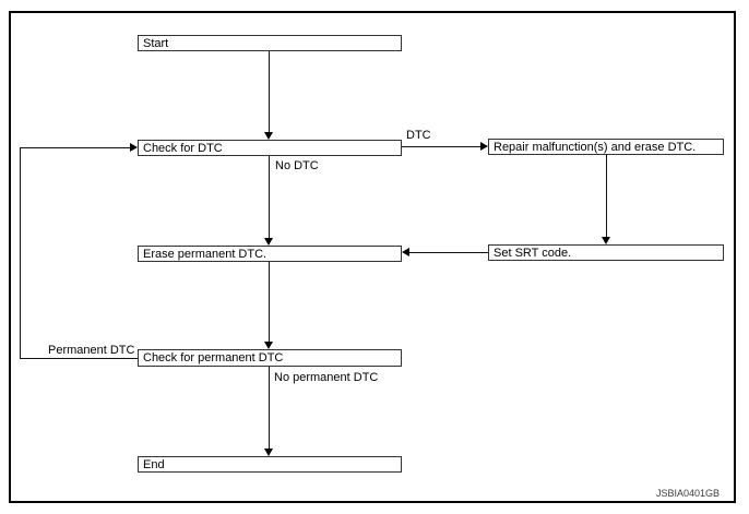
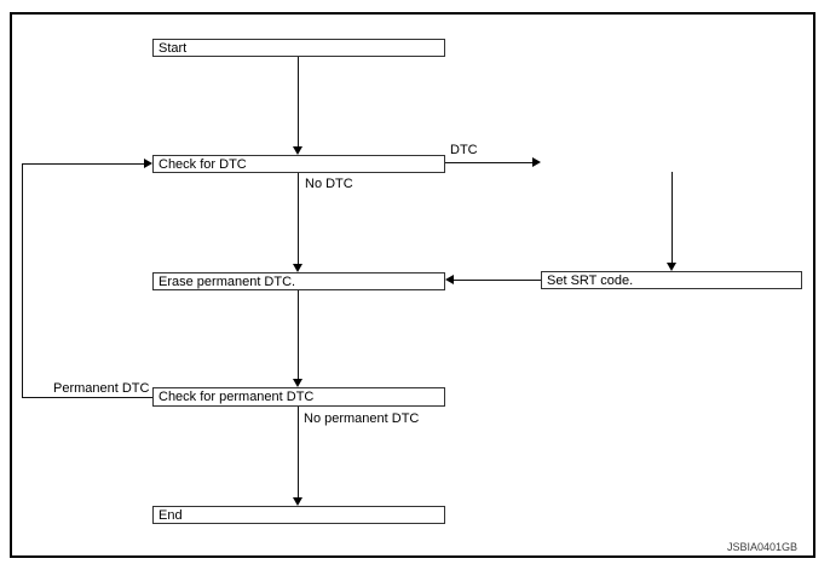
  Start
  Check for DTC
- Repair malfunction(s) and erase DTC.
  Erase permanent DTC.
  Set SRT code.
  Check for permanent DTC
  End
  DTC
  No DTC
  No permanent DTC
  Permanent DTC
  JSBIA0401GB
